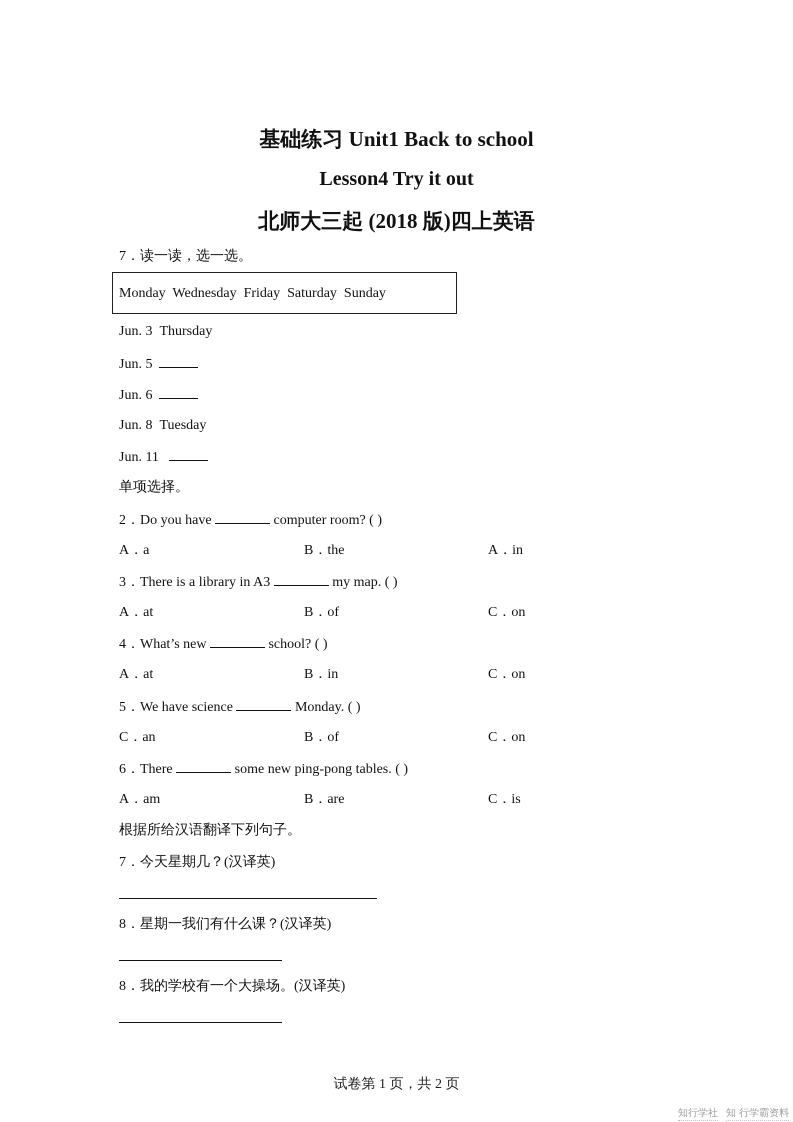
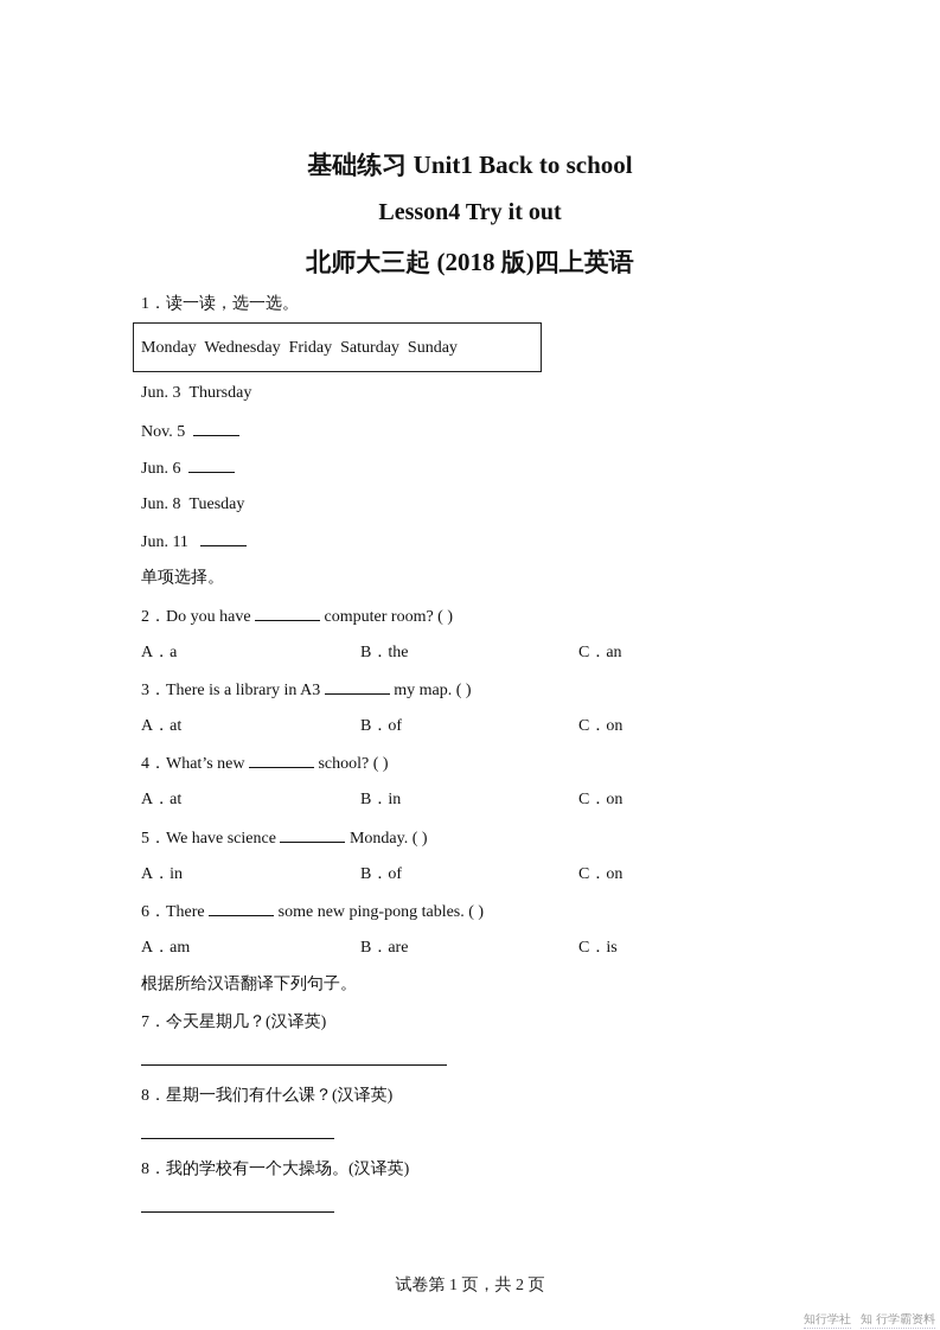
  基础练习 Unit1 Back to school
  Lesson4 Try it out
  北师大三起 (2018 版)四上英语
- 7．读一读，选一选。
+ 1．读一读，选一选。
  Monday Wednesday Friday Saturday Sunday
  Jun. 3 Thursday
- Jun. 5
+ Nov. 5
  Jun. 6
  Jun. 8 Tuesday
  Jun. 11
  单项选择。
  2．Do you have computer room? ( )
  A．a
  B．the
- A．in
+ C．an
  3．There is a library in A3 my map. ( )
  A．at
  B．of
  C．on
  4．What’s new school? ( )
  A．at
  B．in
  C．on
  5．We have science Monday. ( )
- C．an
+ A．in
  B．of
  C．on
  6．There some new ping-pong tables. ( )
  A．am
  B．are
  C．is
  根据所给汉语翻译下列句子。
  7．今天星期几？(汉译英)
  8．星期一我们有什么课？(汉译英)
  8．我的学校有一个大操场。(汉译英)
  试卷第 1 页，共 2 页
  知行学社
  知 行学霸资料
